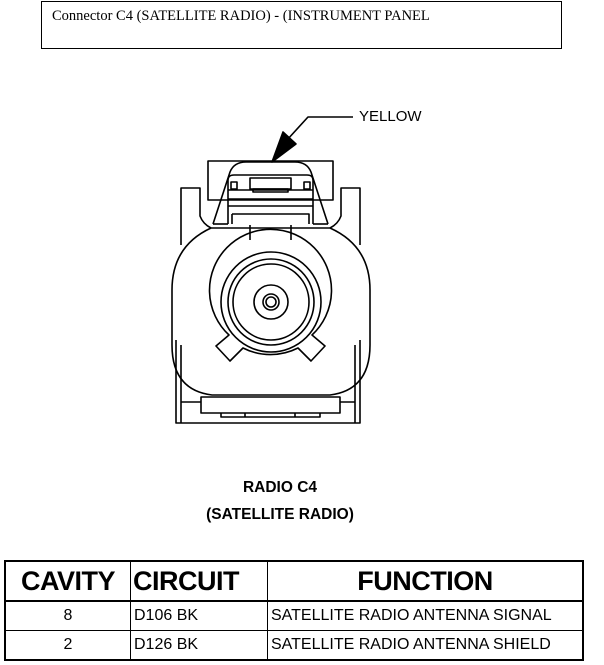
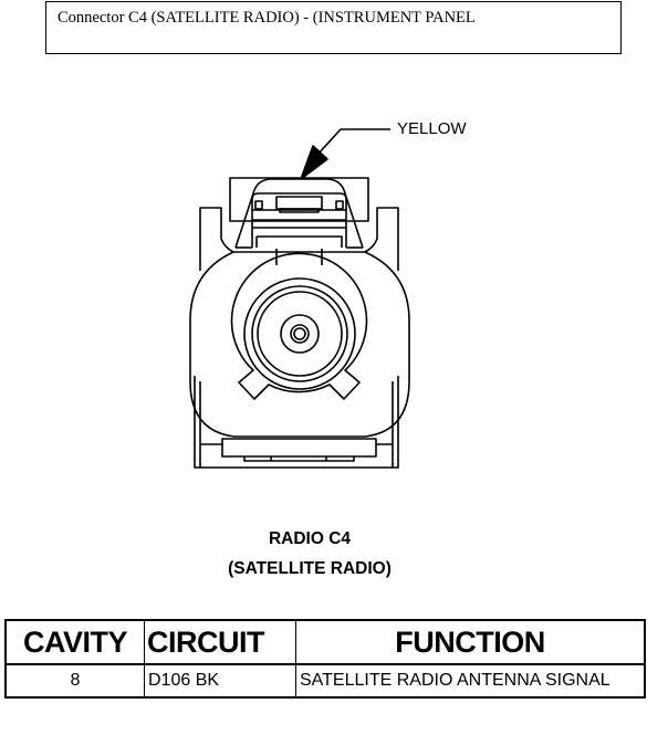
  Connector C4 (SATELLITE RADIO) - (INSTRUMENT PANEL
  YELLOW
  RADIO C4
  (SATELLITE RADIO)
  CAVITY	CIRCUIT	FUNCTION
  8	D106 BK	SATELLITE RADIO ANTENNA SIGNAL
- 2	D126 BK	SATELLITE RADIO ANTENNA SHIELD
